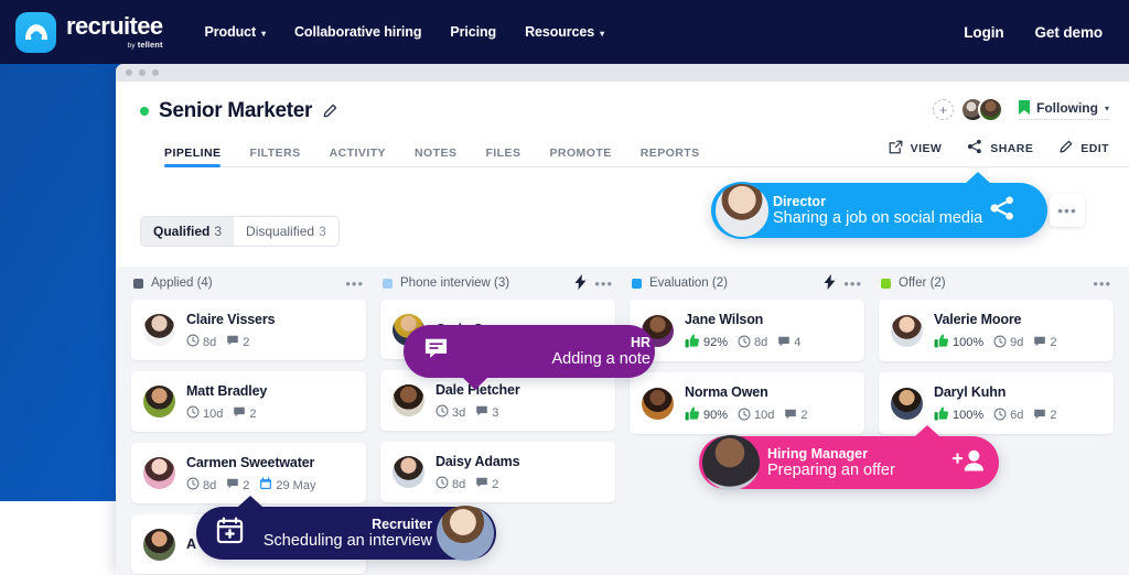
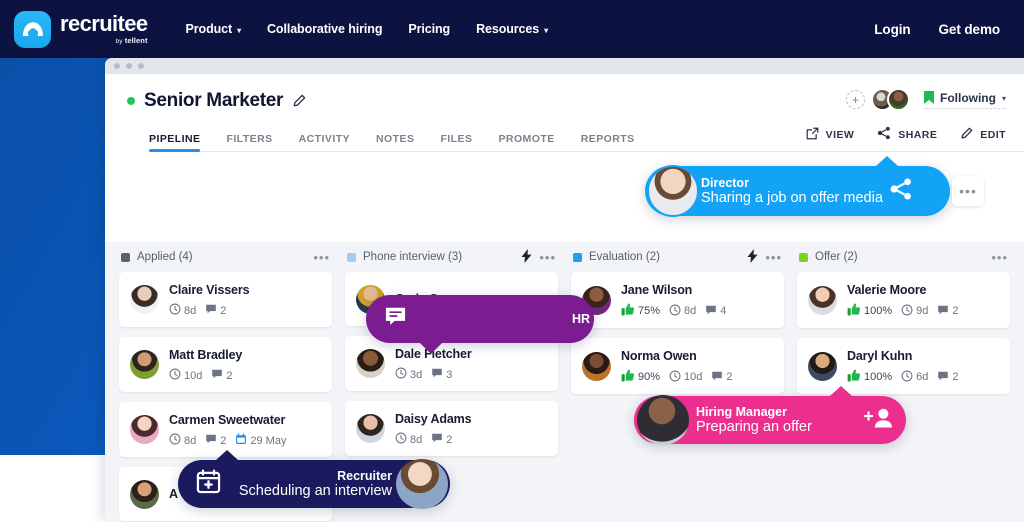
  recruitee
  tellent
  Product
  ▾
  Collaborative hiring
  Pricing
  Resources
  ▾
  Login
  Get demo
  Senior Marketer
  PIPELINE
  FILTERS
  ACTIVITY
  NOTES
  FILES
  PROMOTE
  REPORTS
  +
  Following
  ▾
  VIEW
  SHARE
  EDIT
- Qualified 3
- Disqualified 3
  Applied (4)
  •••
  Claire Vissers
  8d
  2
  Matt Bradley
  10d
  2
  Carmen Sweetwater
  8d
  2
  29 May
  A
  Phone interview (3)
  •••
  Dale Fletcher
  3d
  3
  Daisy Adams
  8d
  2
  Evaluation (2)
  •••
  Jane Wilson
- 92%
+ 75%
  8d
  4
  Norma Owen
  90%
  10d
  2
  Offer (2)
  •••
  Valerie Moore
  100%
  9d
  2
  Daryl Kuhn
  100%
  6d
  2
  Director
- Sharing a job on social media
+ Sharing a job on offer media
  HR
- Adding a note
  Hiring Manager
  Preparing an offer
  Recruiter
  Scheduling an interview
  •••
